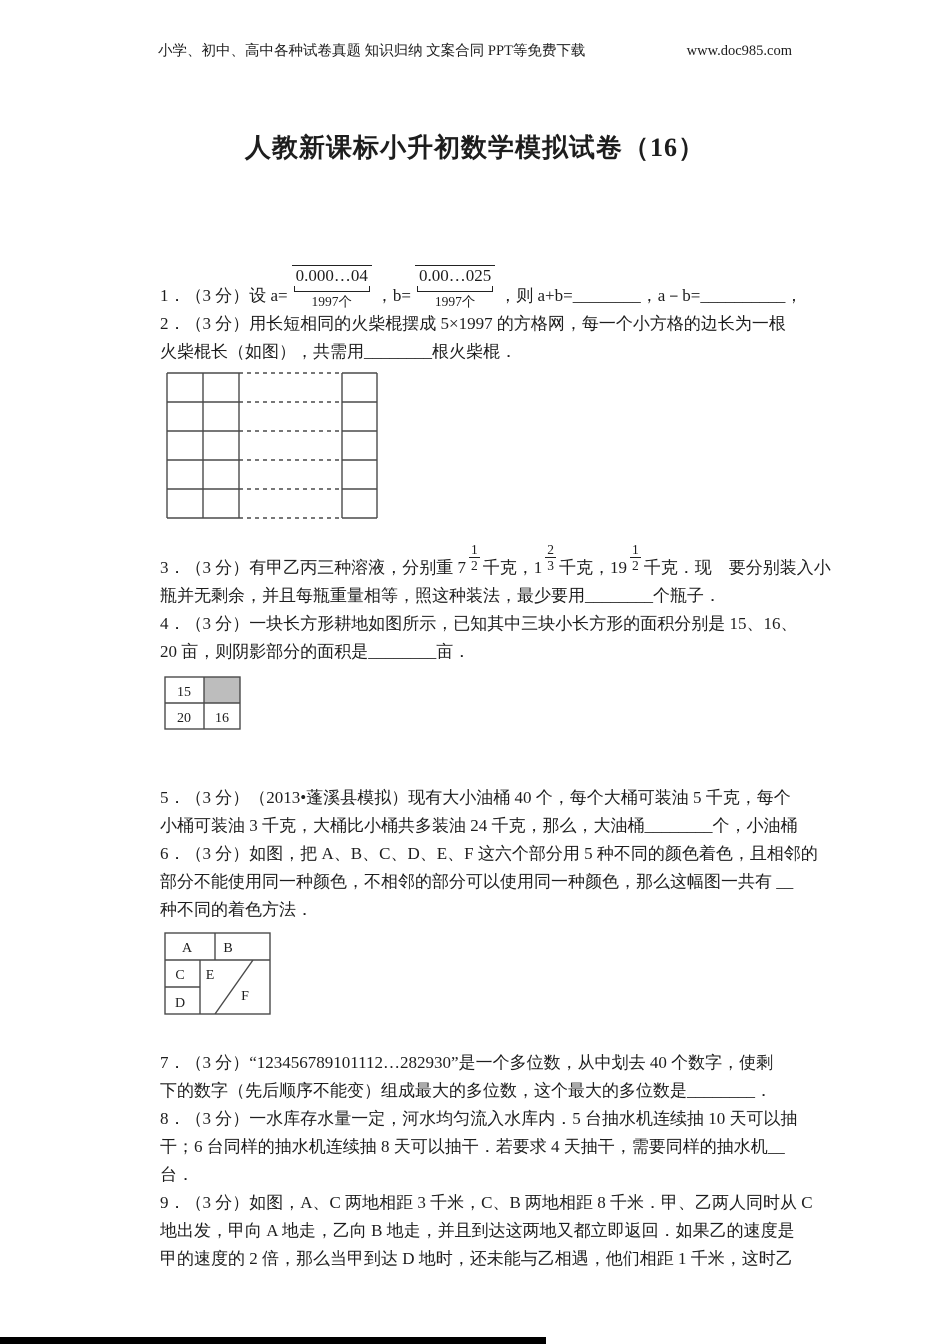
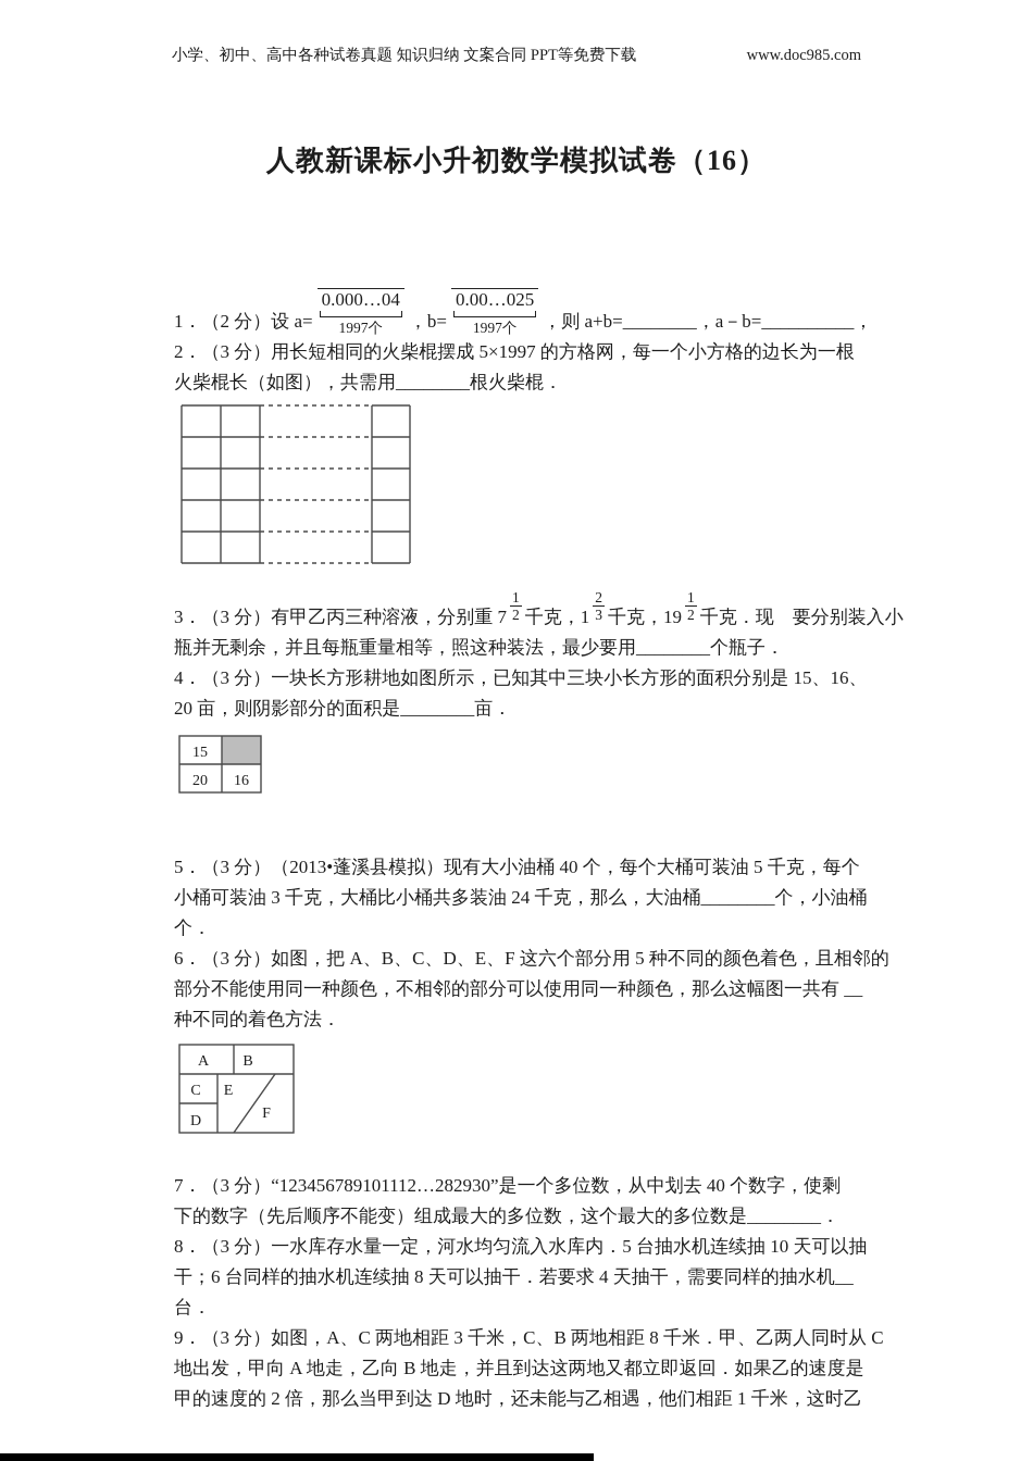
  小学、初中、高中各种试卷真题 知识归纳 文案合同 PPT等免费下载
  www.doc985.com
  人教新课标小升初数学模拟试卷（16）
- 1．（3 分）设 a=
+ 1．（2 分）设 a=
  0.000…04
  1997个
  ，b=
  0.00…025
  1997个
  ，则 a+b=________，a－b=__________，
  2．（3 分）用长短相同的火柴棍摆成 5×1997 的方格网，每一个小方格的边长为一根
  火柴棍长（如图），共需用________根火柴棍．
  3．（3 分）有甲乙丙三种溶液，分别重 7
  1
  2
  千克，1
  2
  3
  千克，19
  1
  2
  千克．现 要分别装入小
  瓶并无剩余，并且每瓶重量相等，照这种装法，最少要用________个瓶子．
  4．（3 分）一块长方形耕地如图所示，已知其中三块小长方形的面积分别是 15、16、
  20 亩，则阴影部分的面积是________亩．
  15
  20
  16
  5．（3 分）（2013•蓬溪县模拟）现有大小油桶 40 个，每个大桶可装油 5 千克，每个
  小桶可装油 3 千克，大桶比小桶共多装油 24 千克，那么，大油桶________个，小油桶
+ 个．
  6．（3 分）如图，把 A、B、C、D、E、F 这六个部分用 5 种不同的颜色着色，且相邻的
  部分不能使用同一种颜色，不相邻的部分可以使用同一种颜色，那么这幅图一共有 __
  种不同的着色方法．
  A
  B
  C
  D
  E
  F
  7．（3 分）“123456789101112…282930”是一个多位数，从中划去 40 个数字，使剩
  下的数字（先后顺序不能变）组成最大的多位数，这个最大的多位数是________．
  8．（3 分）一水库存水量一定，河水均匀流入水库内．5 台抽水机连续抽 10 天可以抽
  干；6 台同样的抽水机连续抽 8 天可以抽干．若要求 4 天抽干，需要同样的抽水机__
  台．
  9．（3 分）如图，A、C 两地相距 3 千米，C、B 两地相距 8 千米．甲、乙两人同时从 C
  地出发，甲向 A 地走，乙向 B 地走，并且到达这两地又都立即返回．如果乙的速度是
  甲的速度的 2 倍，那么当甲到达 D 地时，还未能与乙相遇，他们相距 1 千米，这时乙
